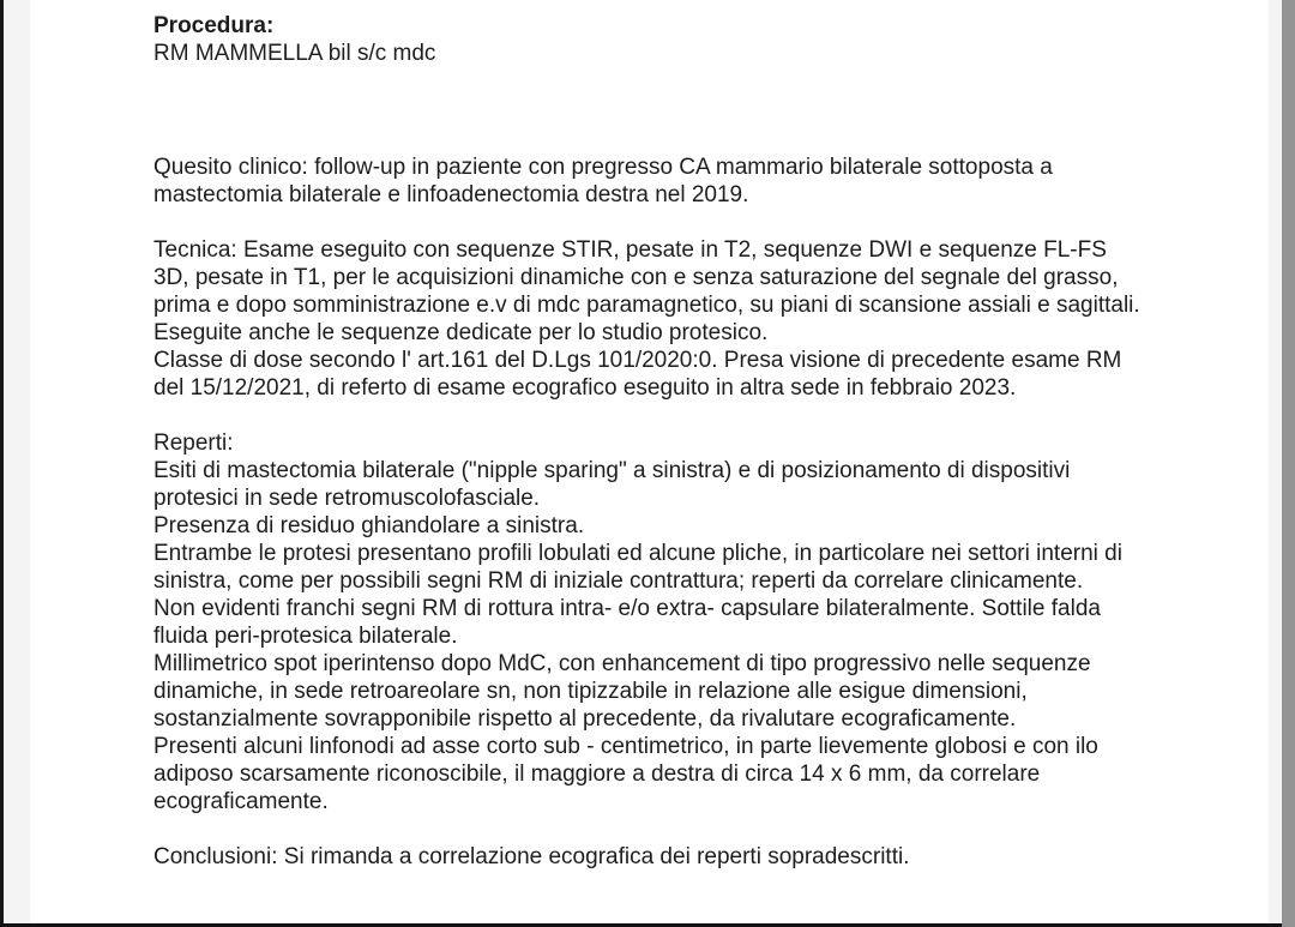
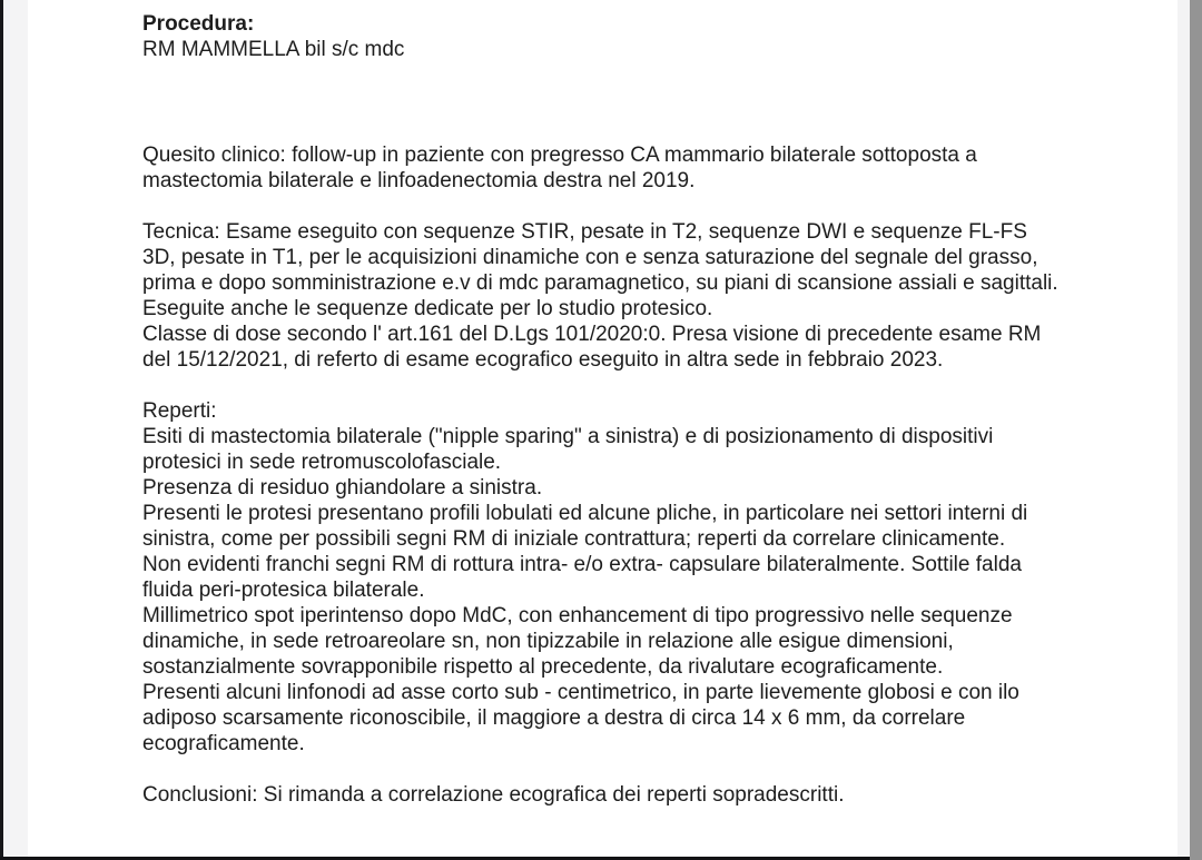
  Procedura:
  RM MAMMELLA bil s/c mdc
  Quesito clinico: follow-up in paziente con pregresso CA mammario bilaterale sottoposta a
  mastectomia bilaterale e linfoadenectomia destra nel 2019.
  Tecnica: Esame eseguito con sequenze STIR, pesate in T2, sequenze DWI e sequenze FL-FS
  3D, pesate in T1, per le acquisizioni dinamiche con e senza saturazione del segnale del grasso,
  prima e dopo somministrazione e.v di mdc paramagnetico, su piani di scansione assiali e sagittali.
  Eseguite anche le sequenze dedicate per lo studio protesico.
  Classe di dose secondo l' art.161 del D.Lgs 101/2020:0. Presa visione di precedente esame RM
  del 15/12/2021, di referto di esame ecografico eseguito in altra sede in febbraio 2023.
  Reperti:
  Esiti di mastectomia bilaterale ("nipple sparing" a sinistra) e di posizionamento di dispositivi
  protesici in sede retromuscolofasciale.
  Presenza di residuo ghiandolare a sinistra.
- Entrambe le protesi presentano profili lobulati ed alcune pliche, in particolare nei settori interni di
+ Presenti le protesi presentano profili lobulati ed alcune pliche, in particolare nei settori interni di
  sinistra, come per possibili segni RM di iniziale contrattura; reperti da correlare clinicamente.
  Non evidenti franchi segni RM di rottura intra- e/o extra- capsulare bilateralmente. Sottile falda
  fluida peri-protesica bilaterale.
  Millimetrico spot iperintenso dopo MdC, con enhancement di tipo progressivo nelle sequenze
  dinamiche, in sede retroareolare sn, non tipizzabile in relazione alle esigue dimensioni,
  sostanzialmente sovrapponibile rispetto al precedente, da rivalutare ecograficamente.
  Presenti alcuni linfonodi ad asse corto sub - centimetrico, in parte lievemente globosi e con ilo
  adiposo scarsamente riconoscibile, il maggiore a destra di circa 14 x 6 mm, da correlare
  ecograficamente.
  Conclusioni: Si rimanda a correlazione ecografica dei reperti sopradescritti.
